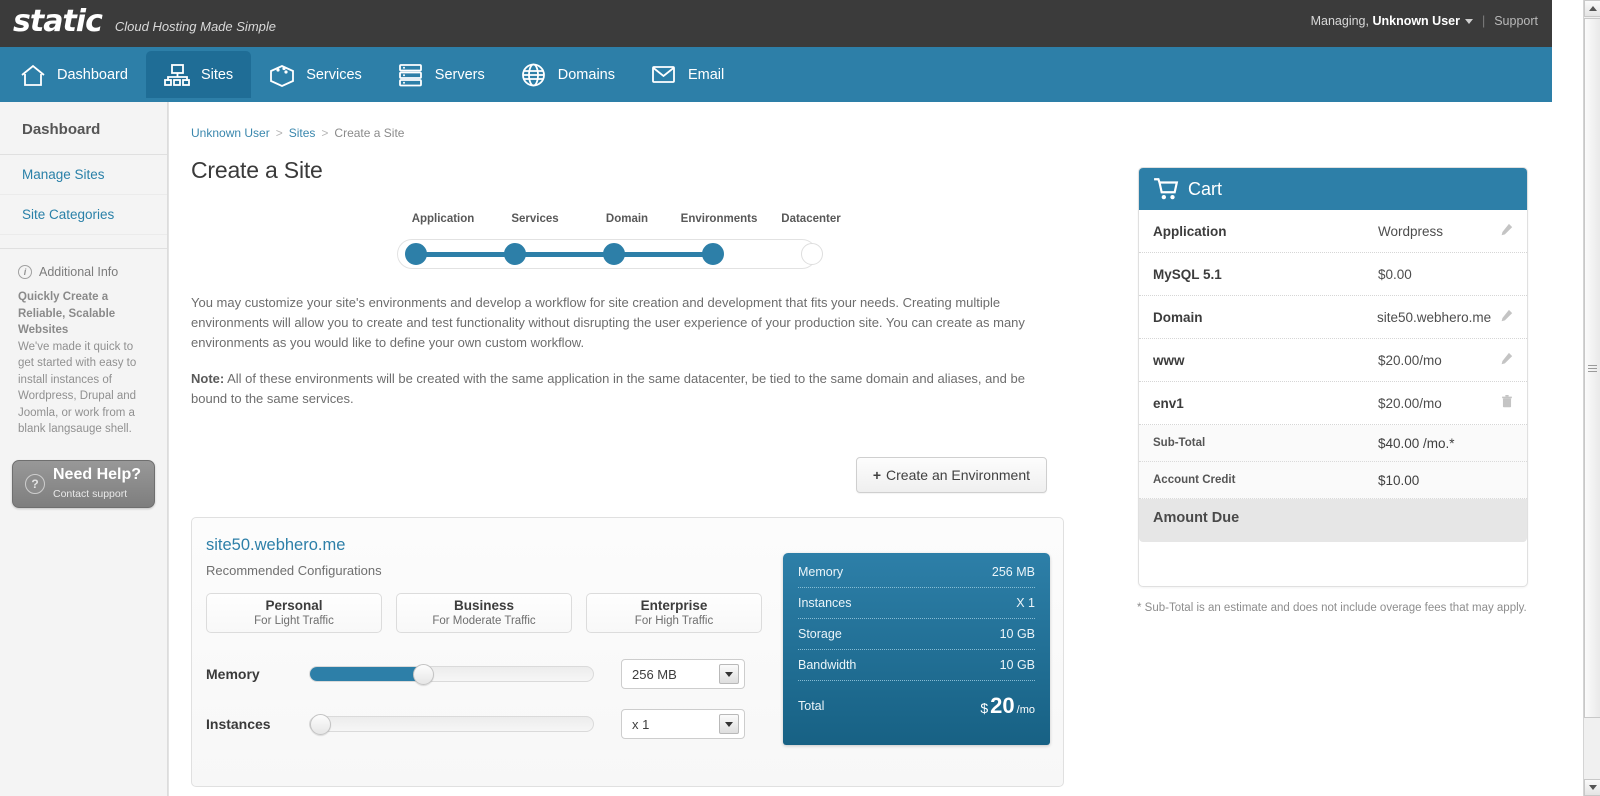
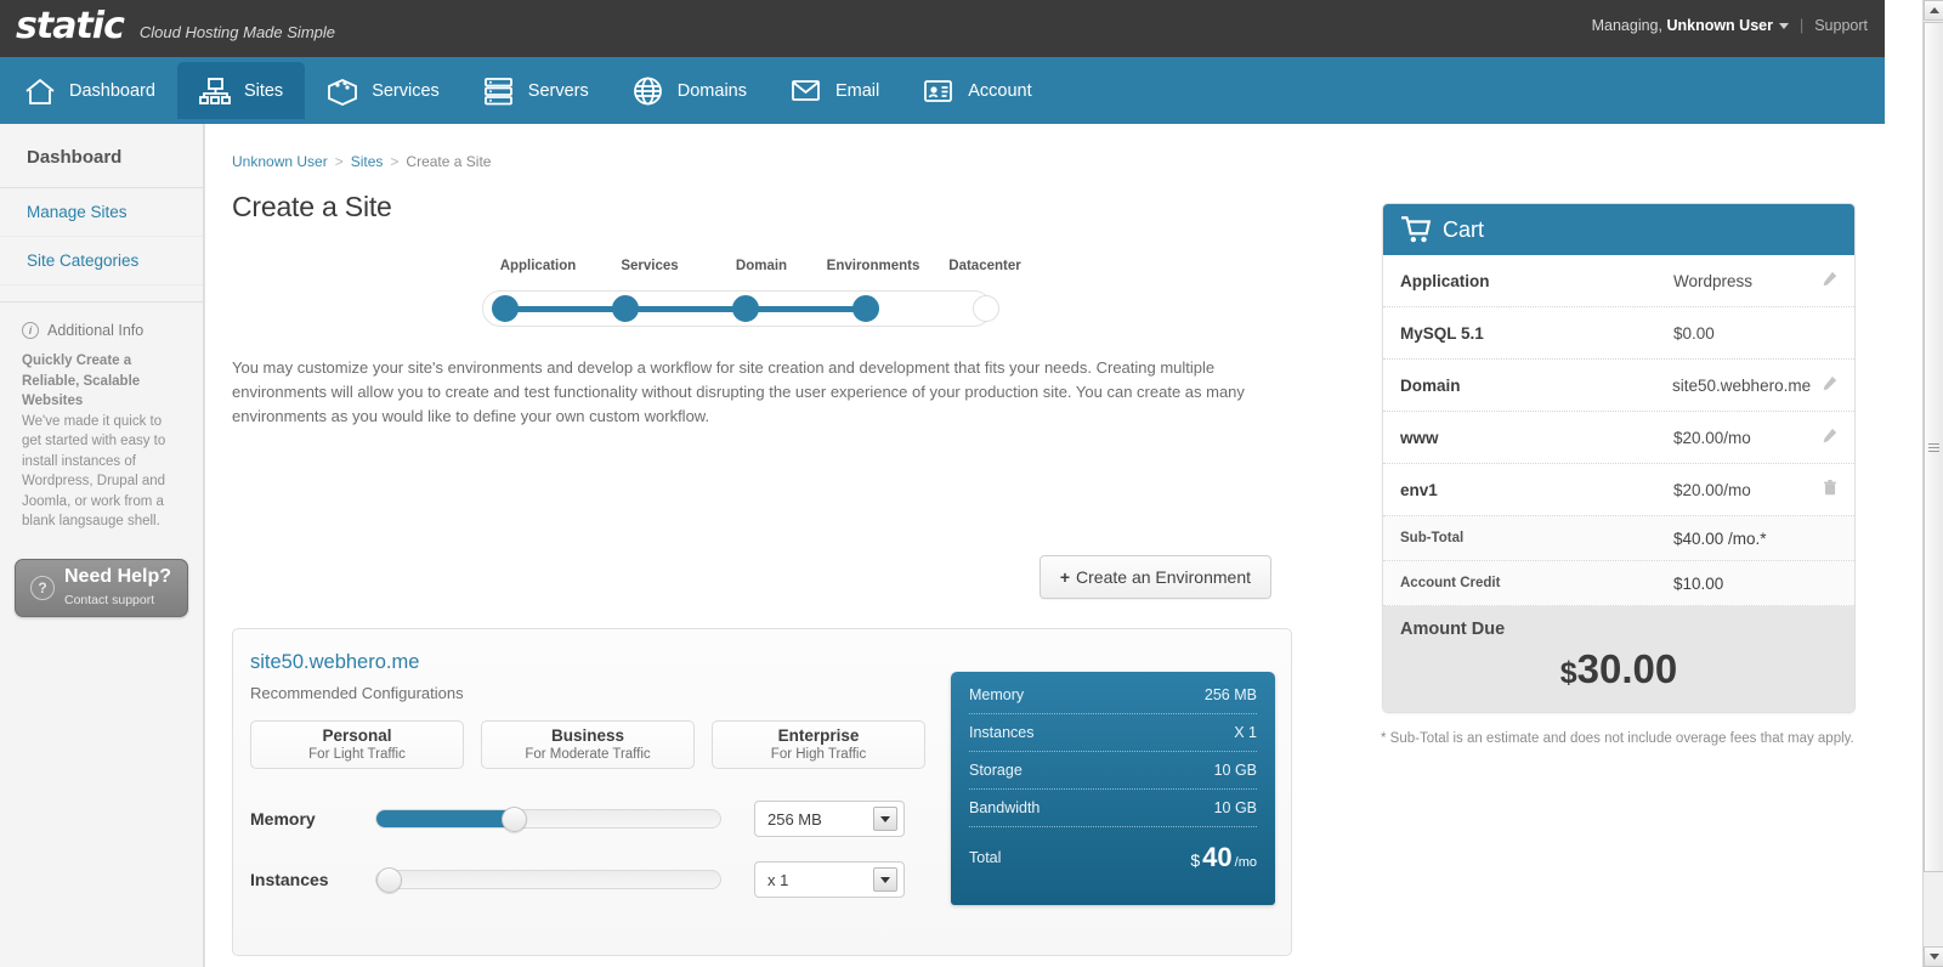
  static
  Cloud Hosting Made Simple
  Managing, Unknown User
  |
  Support
  Dashboard
  Sites
  Services
  Servers
  Domains
  Email
+ Account
  Dashboard
  Manage Sites
  Site Categories
  i
  Additional Info
  Quickly Create a Reliable, Scalable Websites
  We've made it quick to get started with easy to install instances of Wordpress, Drupal and Joomla, or work from a blank langsauge shell.
  ?
  Need Help?
  Contact support
  Unknown User > Sites > Create a Site
  Create a Site
  Application
  Services
  Domain
  Environments
  Datacenter
  You may customize your site's environments and develop a workflow for site creation and development that fits your needs. Creating multiple environments will allow you to create and test functionality without disrupting the user experience of your production site. You can create as many environments as you would like to define your own custom workflow.
- Note: All of these environments will be created with the same application in the same datacenter, be tied to the same domain and aliases, and be bound to the same services.
  + Create an Environment
  site50.webhero.me
  Recommended Configurations
  Personal
  For Light Traffic
  Business
  For Moderate Traffic
  Enterprise
  For High Traffic
  Memory
  256 MB
  Instances
  x 1
  Memory
  256 MB
  Instances
  X 1
  Storage
  10 GB
  Bandwidth
  10 GB
  Total
- $ 20 /mo
+ $ 40 /mo
  Cart
  Application
  Wordpress
  MySQL 5.1
  $0.00
  Domain
  site50.webhero.me
  www
  $20.00/mo
  env1
  $20.00/mo
  Sub-Total
  $40.00 /mo.*
  Account Credit
  $10.00
  Amount Due
+ $30.00
  * Sub-Total is an estimate and does not include overage fees that may apply.
